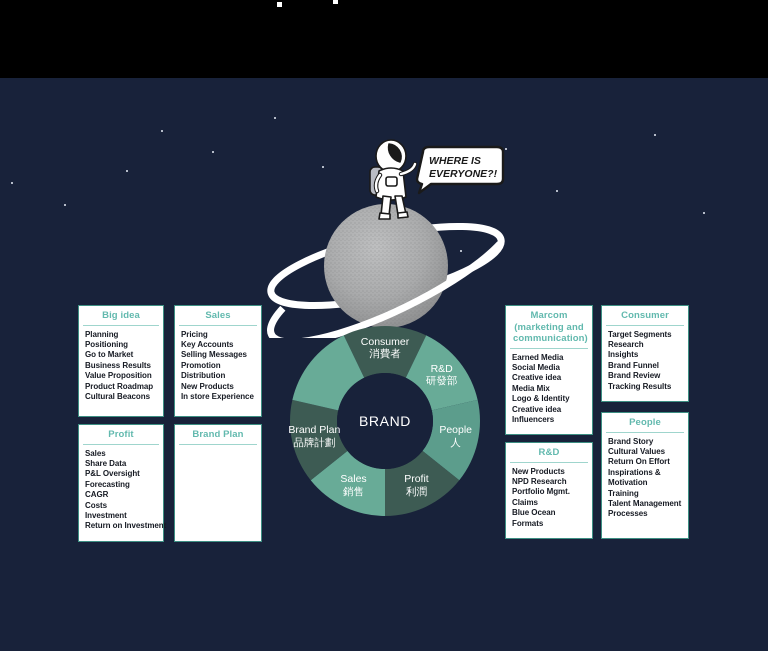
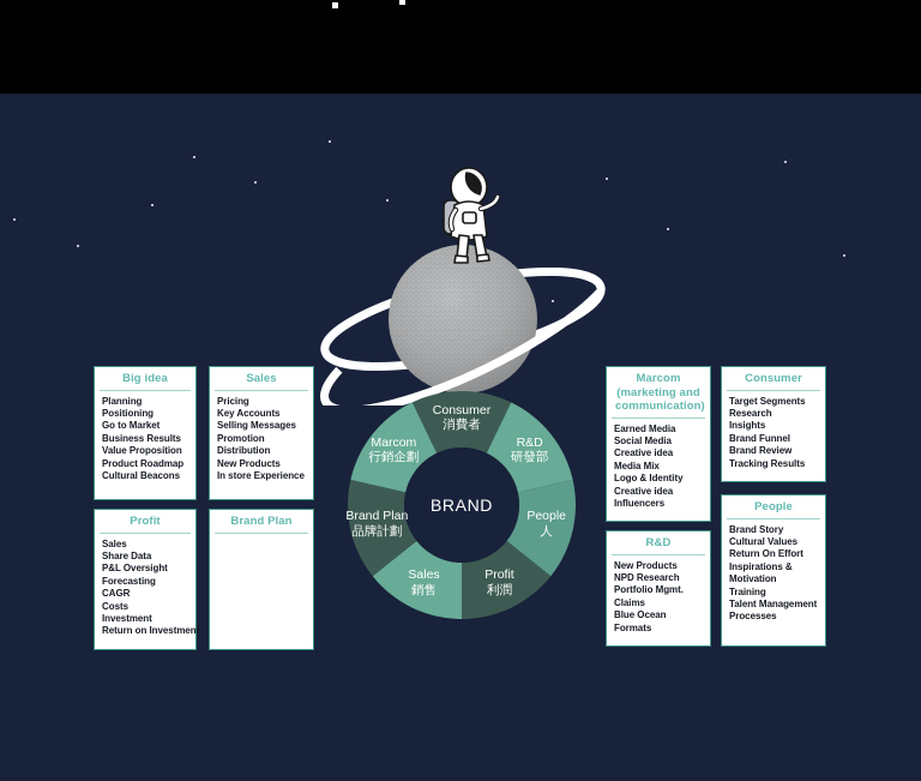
- WHERE IS
- EVERYONE?!
  BRAND
  Consumer
  消費者
  R&D
  研發部
  People
  人
  Profit
  利潤
  Sales
  銷售
  Brand Plan
  品牌計劃
+ Marcom
+ 行銷企劃
  Big idea
  Planning
  Positioning
  Go to Market
  Business Results
  Value Proposition
  Product Roadmap
  Cultural Beacons
  Sales
  Pricing
  Key Accounts
  Selling Messages
  Promotion
  Distribution
  New Products
  In store Experience
  Profit
  Sales
  Share Data
  P&L Oversight
  Forecasting
  CAGR
  Costs
  Investment
  Return on Investment
  Brand Plan
  Marcom (marketing and communication)
  Earned Media
  Social Media
  Creative idea
  Media Mix
  Logo & Identity
  Creative idea
  Influencers
  Consumer
  Target Segments
  Research
  Insights
  Brand Funnel
  Brand Review
  Tracking Results
  R&D
  New Products
  NPD Research
  Portfolio Mgmt.
  Claims
  Blue Ocean
  Formats
  People
  Brand Story
  Cultural Values
  Return On Effort
  Inspirations &
  Motivation
  Training
  Talent Management
  Processes
